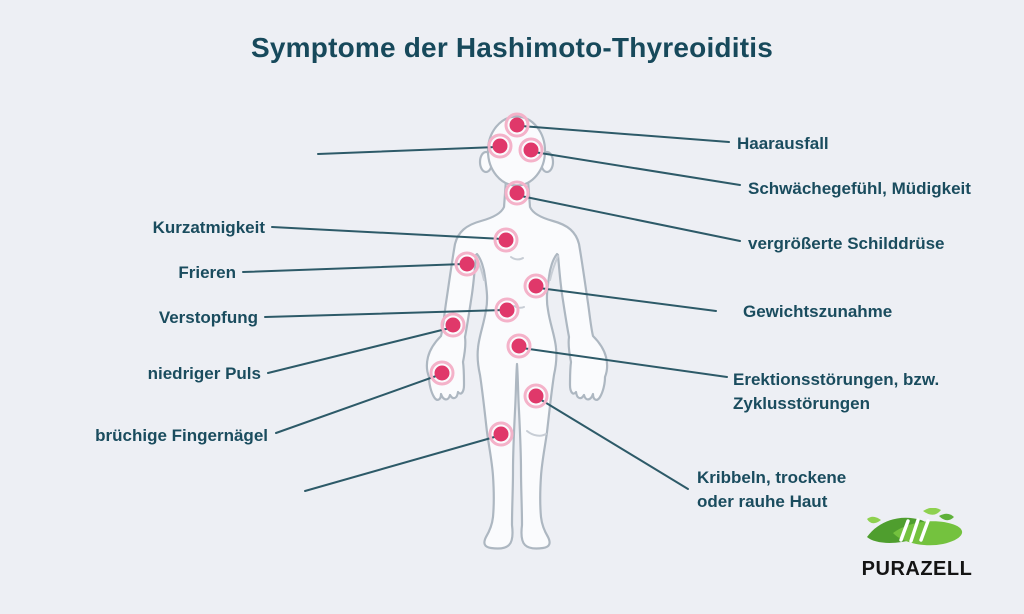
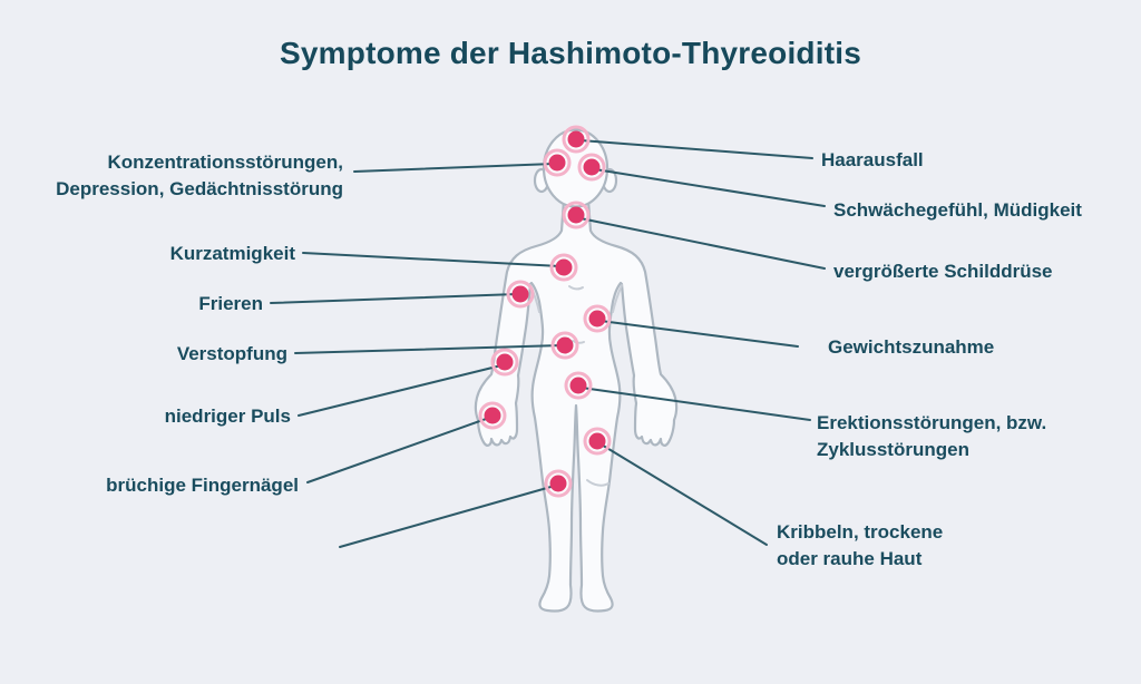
  Symptome der Hashimoto-Thyreoiditis
+ Konzentrationsstörungen,
+ Depression, Gedächtnisstörung
  Kurzatmigkeit
  Frieren
  Verstopfung
  niedriger Puls
  brüchige Fingernägel
  Haarausfall
  Schwächegefühl, Müdigkeit
  vergrößerte Schilddrüse
  Gewichtszunahme
  Erektionsstörungen, bzw.
  Zyklusstörungen
  Kribbeln, trockene
  oder rauhe Haut
- PURAZELL
